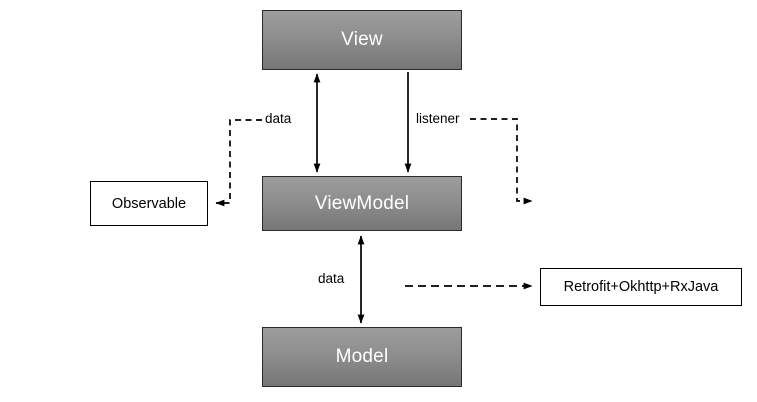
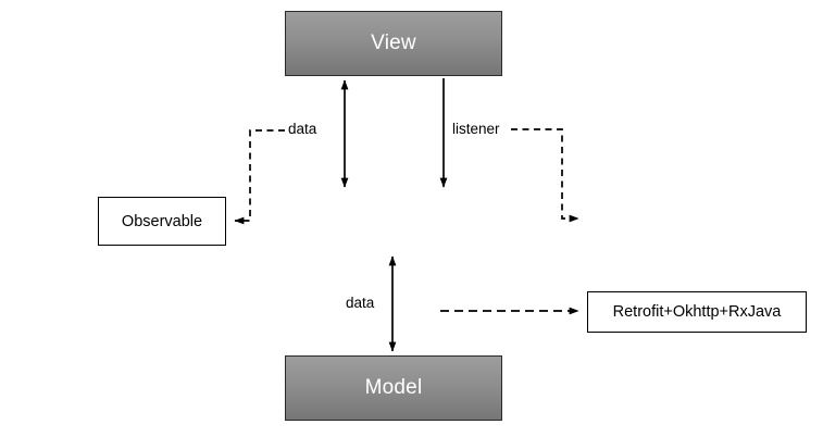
  View
- ViewModel
  Model
  Observable
  Retrofit+Okhttp+RxJava
  data
  listener
  data
